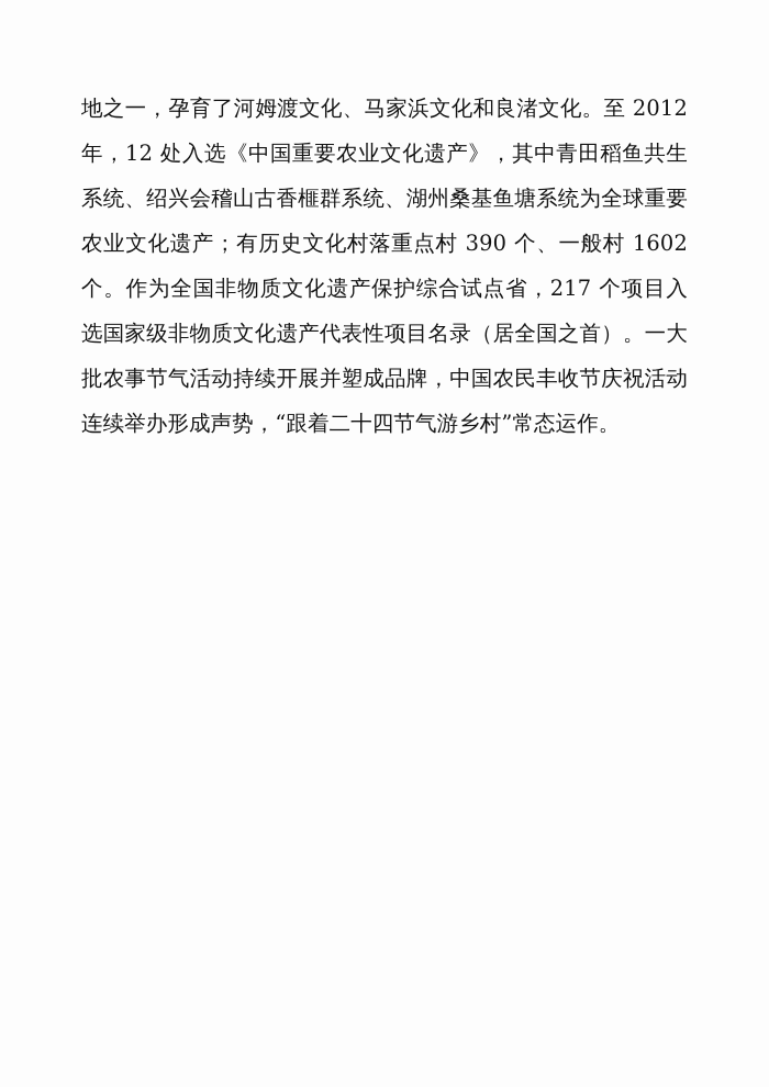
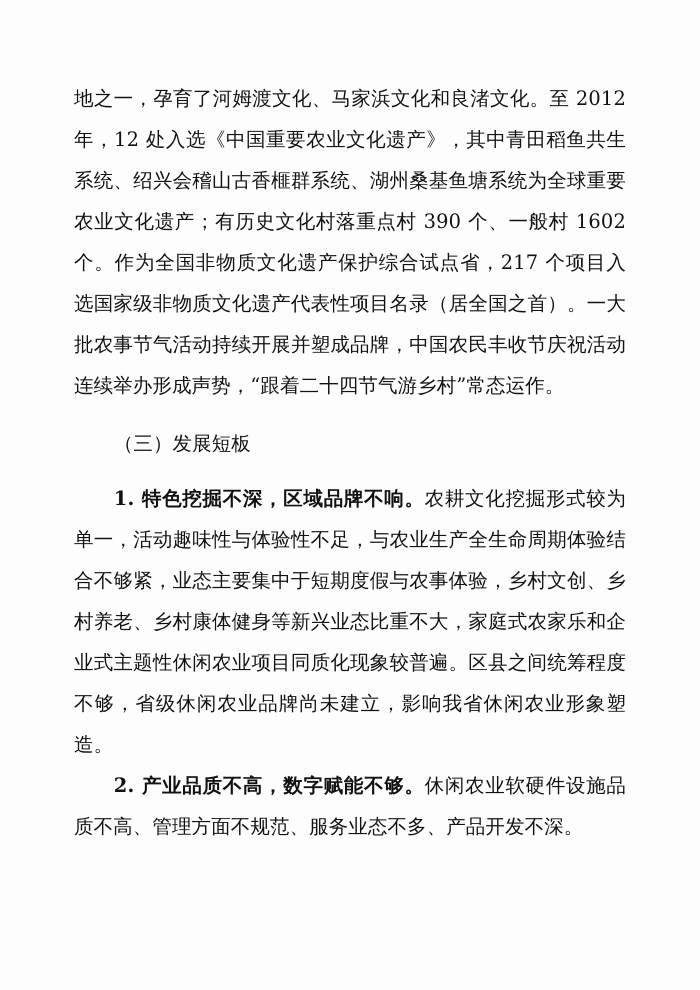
  地之一，孕育了河姆渡文化、马家浜文化和良渚文化。至 2012 年，12 处入选《中国重要农业文化遗产》，其中青田稻鱼共生系统、绍兴会稽山古香榧群系统、湖州桑基鱼塘系统为全球重要农业文化遗产；有历史文化村落重点村 390 个、一般村 1602 个。作为全国非物质文化遗产保护综合试点省，217 个项目入选国家级非物质文化遗产代表性项目名录（居全国之首）。一大批农事节气活动持续开展并塑成品牌，中国农民丰收节庆祝活动连续举办形成声势，“跟着二十四节气游乡村”常态运作。
+ （三）发展短板
+ 1. 特色挖掘不深，区域品牌不响。农耕文化挖掘形式较为单一，活动趣味性与体验性不足，与农业生产全生命周期体验结合不够紧，业态主要集中于短期度假与农事体验，乡村文创、乡村养老、乡村康体健身等新兴业态比重不大，家庭式农家乐和企业式主题性休闲农业项目同质化现象较普遍。区县之间统筹程度不够，省级休闲农业品牌尚未建立，影响我省休闲农业形象塑造。
+ 2. 产业品质不高，数字赋能不够。休闲农业软硬件设施品质不高、管理方面不规范、服务业态不多、产品开发不深。
